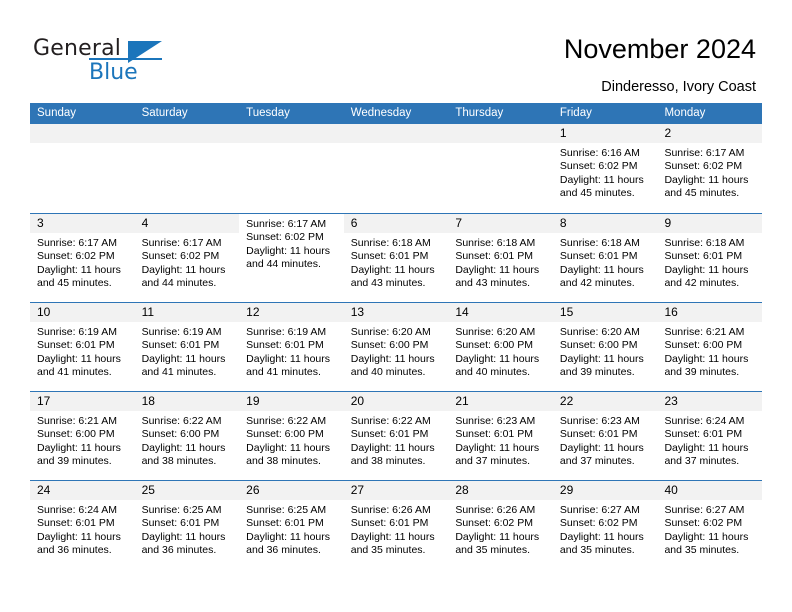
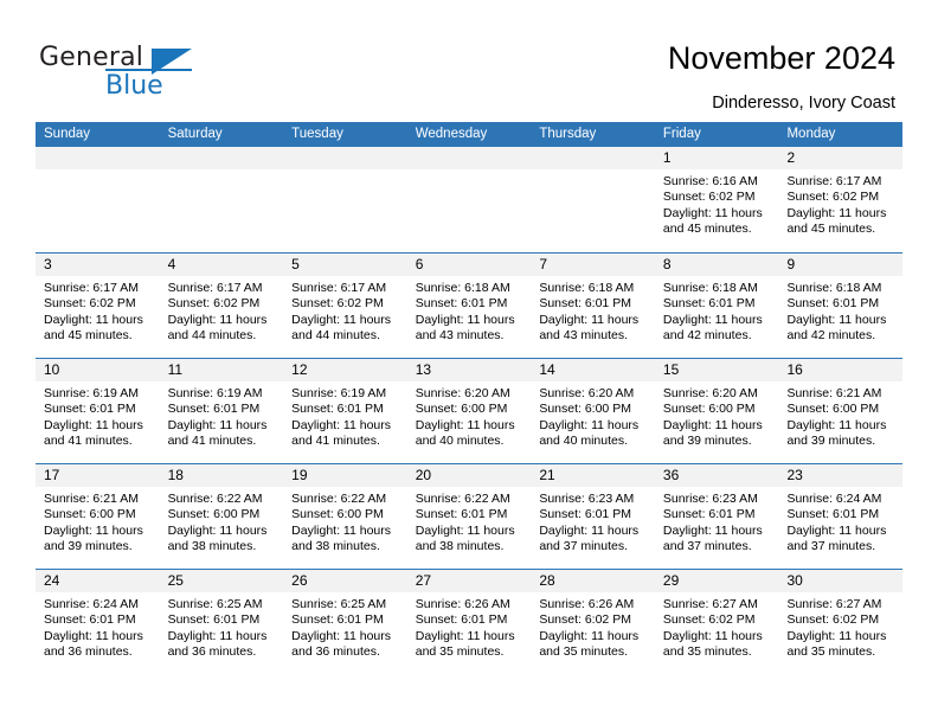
  General
  Blue
  November 2024
  Dinderesso, Ivory Coast
  Sunday
  Saturday
  Tuesday
  Wednesday
  Thursday
  Friday
  Monday
  1
  Sunrise: 6:16 AM
  Sunset: 6:02 PM
  Daylight: 11 hours
  and 45 minutes.
  2
  Sunrise: 6:17 AM
  Sunset: 6:02 PM
  Daylight: 11 hours
  and 45 minutes.
  3
  Sunrise: 6:17 AM
  Sunset: 6:02 PM
  Daylight: 11 hours
  and 45 minutes.
  4
  Sunrise: 6:17 AM
  Sunset: 6:02 PM
  Daylight: 11 hours
  and 44 minutes.
+ 5
  Sunrise: 6:17 AM
  Sunset: 6:02 PM
  Daylight: 11 hours
  and 44 minutes.
  6
  Sunrise: 6:18 AM
  Sunset: 6:01 PM
  Daylight: 11 hours
  and 43 minutes.
  7
  Sunrise: 6:18 AM
  Sunset: 6:01 PM
  Daylight: 11 hours
  and 43 minutes.
  8
  Sunrise: 6:18 AM
  Sunset: 6:01 PM
  Daylight: 11 hours
  and 42 minutes.
  9
  Sunrise: 6:18 AM
  Sunset: 6:01 PM
  Daylight: 11 hours
  and 42 minutes.
  10
  Sunrise: 6:19 AM
  Sunset: 6:01 PM
  Daylight: 11 hours
  and 41 minutes.
  11
  Sunrise: 6:19 AM
  Sunset: 6:01 PM
  Daylight: 11 hours
  and 41 minutes.
  12
  Sunrise: 6:19 AM
  Sunset: 6:01 PM
  Daylight: 11 hours
  and 41 minutes.
  13
  Sunrise: 6:20 AM
  Sunset: 6:00 PM
  Daylight: 11 hours
  and 40 minutes.
  14
  Sunrise: 6:20 AM
  Sunset: 6:00 PM
  Daylight: 11 hours
  and 40 minutes.
  15
  Sunrise: 6:20 AM
  Sunset: 6:00 PM
  Daylight: 11 hours
  and 39 minutes.
  16
  Sunrise: 6:21 AM
  Sunset: 6:00 PM
  Daylight: 11 hours
  and 39 minutes.
  17
  Sunrise: 6:21 AM
  Sunset: 6:00 PM
  Daylight: 11 hours
  and 39 minutes.
  18
  Sunrise: 6:22 AM
  Sunset: 6:00 PM
  Daylight: 11 hours
  and 38 minutes.
  19
  Sunrise: 6:22 AM
  Sunset: 6:00 PM
  Daylight: 11 hours
  and 38 minutes.
  20
  Sunrise: 6:22 AM
  Sunset: 6:01 PM
  Daylight: 11 hours
  and 38 minutes.
  21
  Sunrise: 6:23 AM
  Sunset: 6:01 PM
  Daylight: 11 hours
  and 37 minutes.
- 22
+ 36
  Sunrise: 6:23 AM
  Sunset: 6:01 PM
  Daylight: 11 hours
  and 37 minutes.
  23
  Sunrise: 6:24 AM
  Sunset: 6:01 PM
  Daylight: 11 hours
  and 37 minutes.
  24
  Sunrise: 6:24 AM
  Sunset: 6:01 PM
  Daylight: 11 hours
  and 36 minutes.
  25
  Sunrise: 6:25 AM
  Sunset: 6:01 PM
  Daylight: 11 hours
  and 36 minutes.
  26
  Sunrise: 6:25 AM
  Sunset: 6:01 PM
  Daylight: 11 hours
  and 36 minutes.
  27
  Sunrise: 6:26 AM
  Sunset: 6:01 PM
  Daylight: 11 hours
  and 35 minutes.
  28
  Sunrise: 6:26 AM
  Sunset: 6:02 PM
  Daylight: 11 hours
  and 35 minutes.
  29
  Sunrise: 6:27 AM
  Sunset: 6:02 PM
  Daylight: 11 hours
  and 35 minutes.
- 40
+ 30
  Sunrise: 6:27 AM
  Sunset: 6:02 PM
  Daylight: 11 hours
  and 35 minutes.
